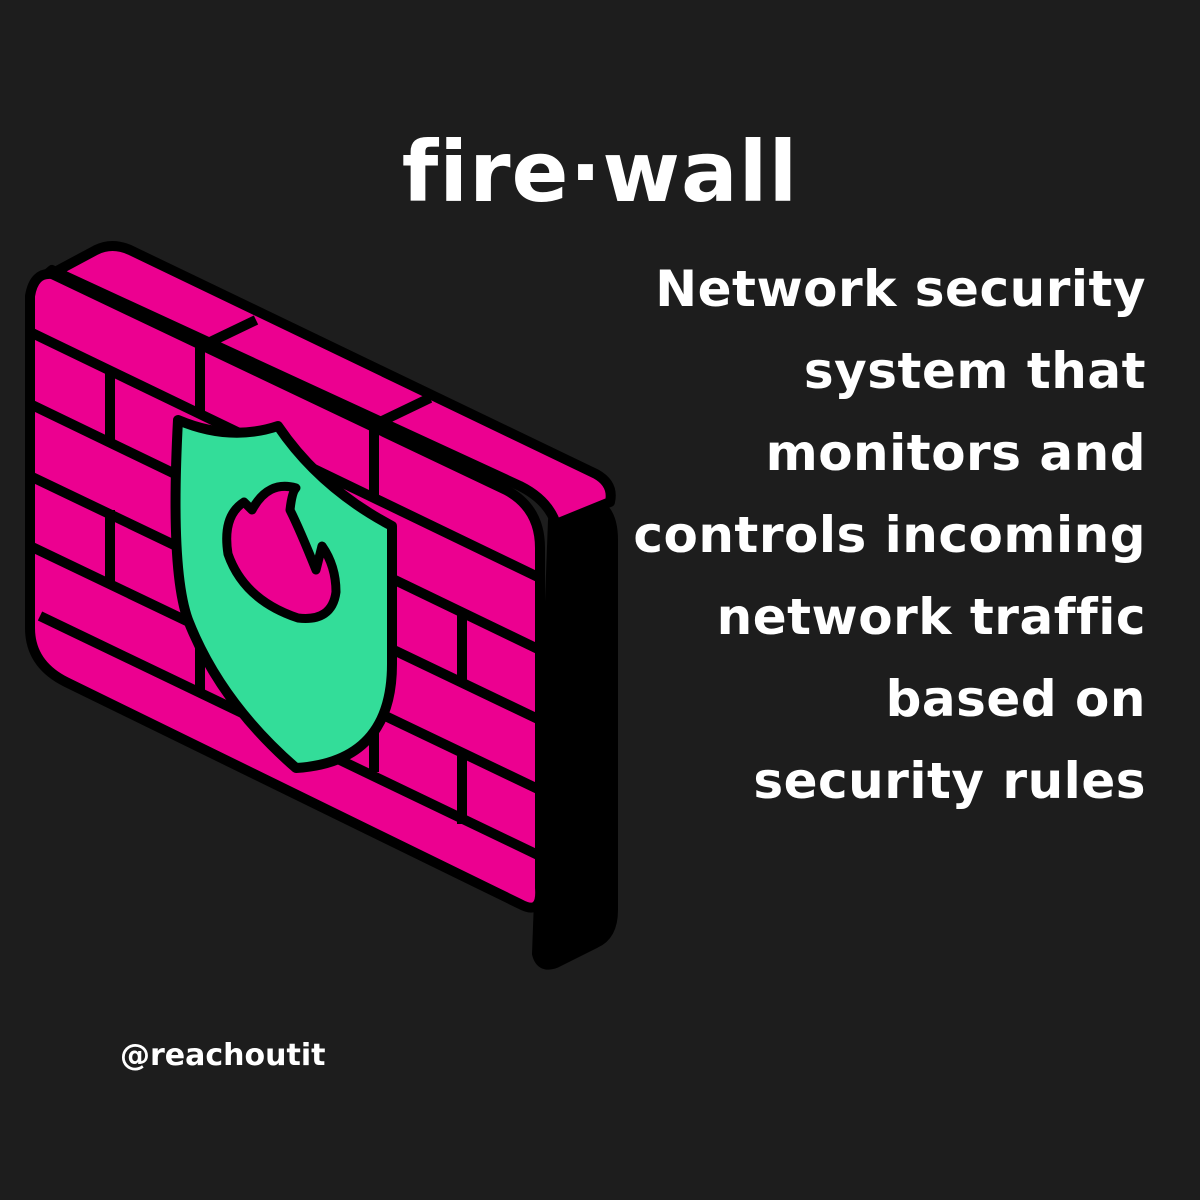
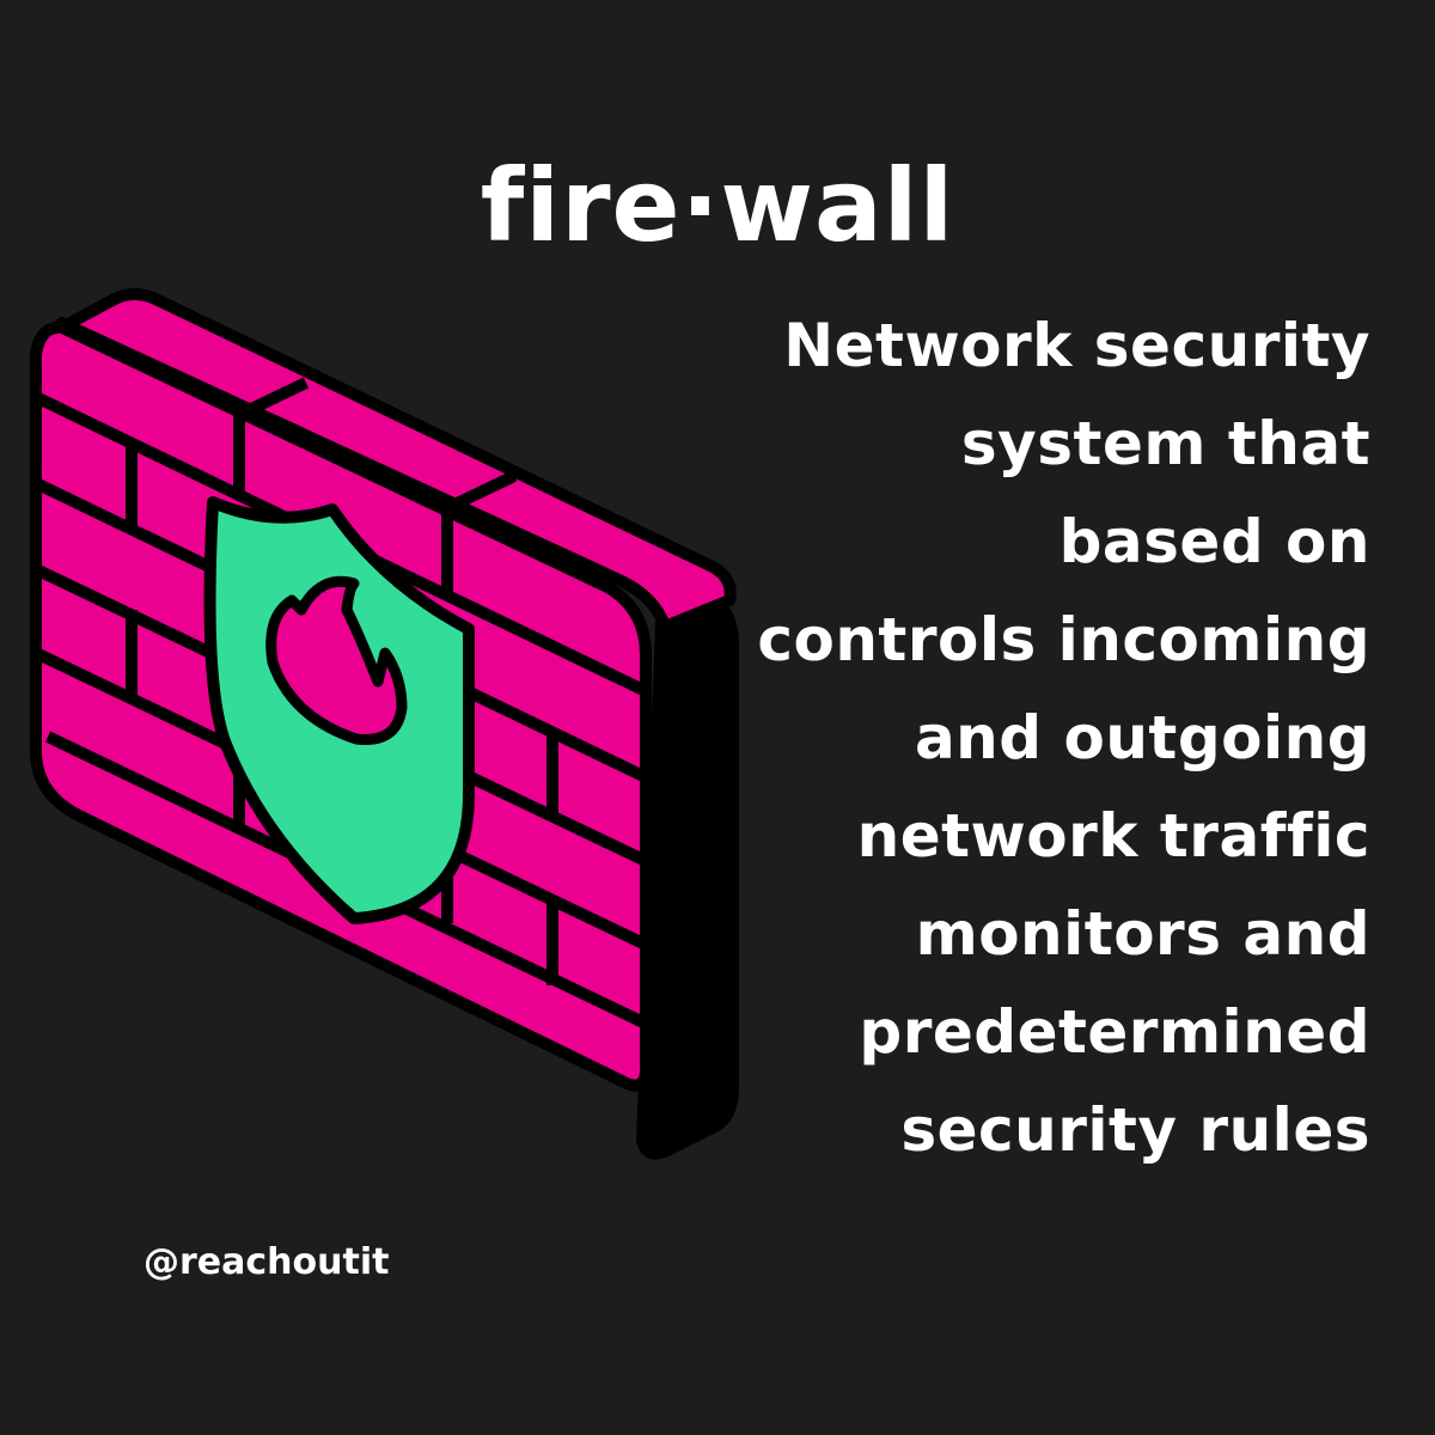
  fire·wall
  Network security
  system that
- monitors and
+ based on
  controls incoming
+ and outgoing
  network traffic
- based on
+ monitors and
+ predetermined
  security rules
  @reachoutit
